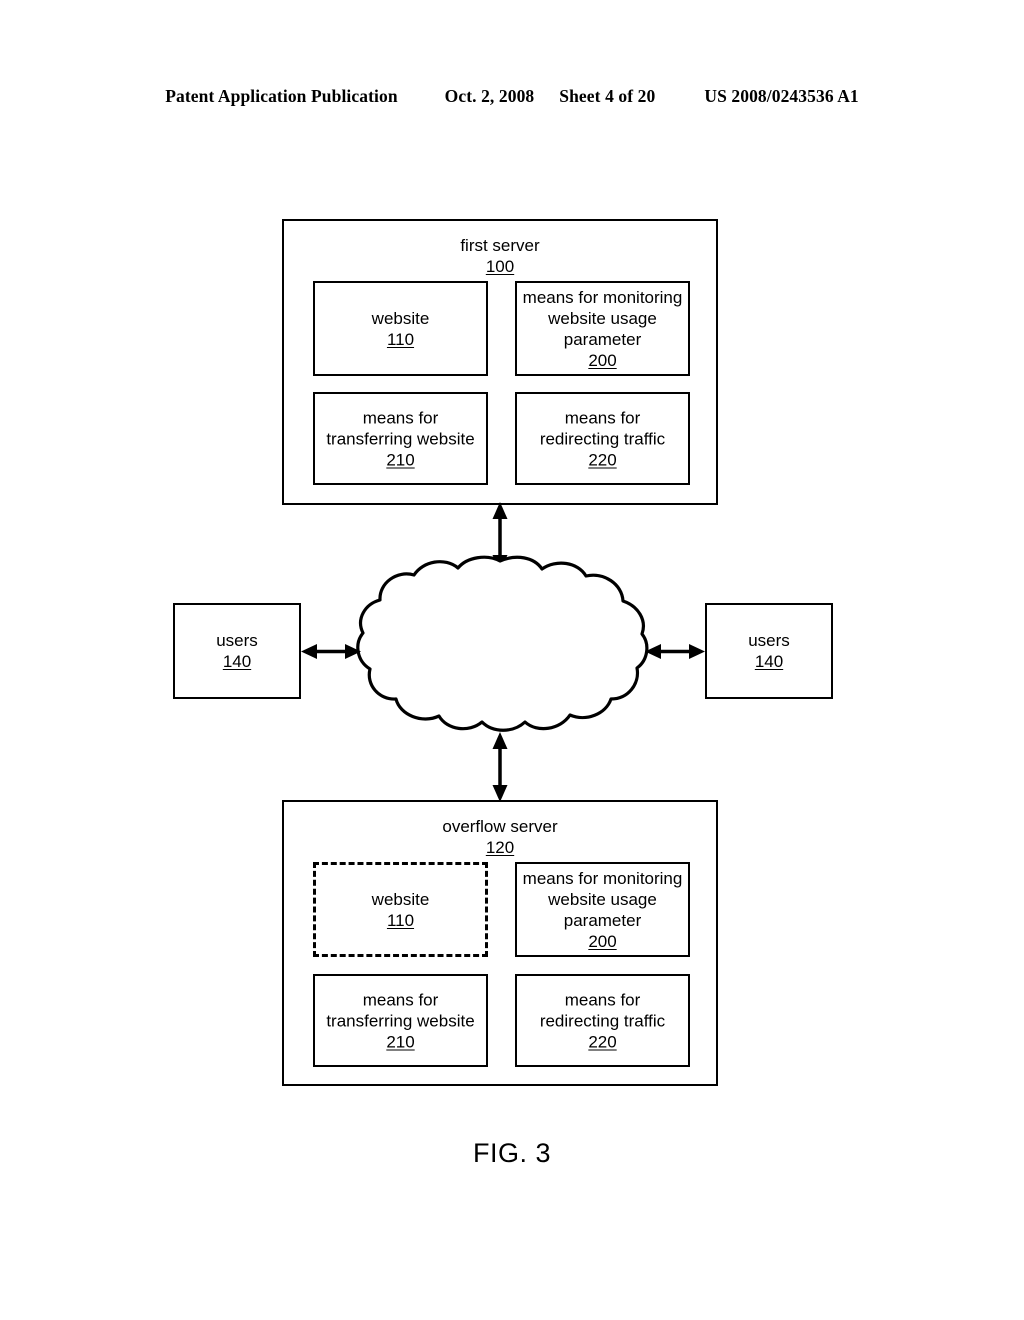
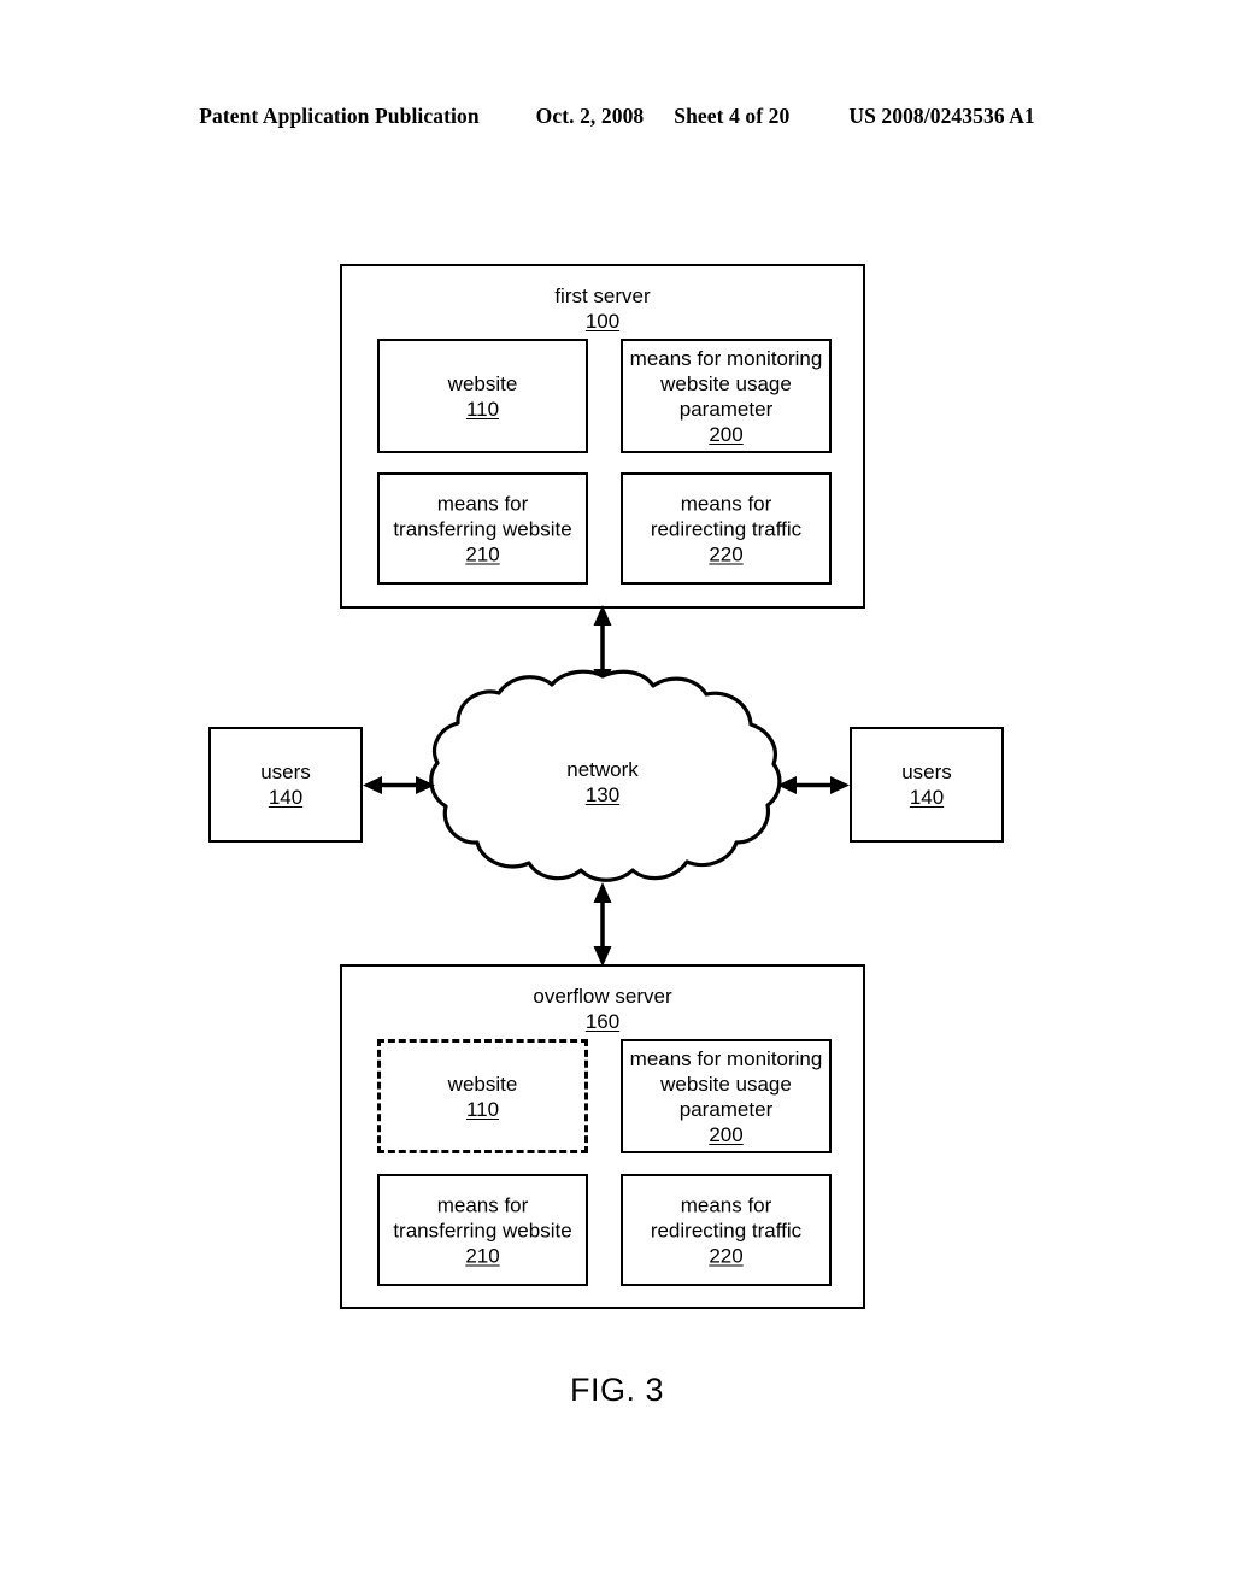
  Patent Application Publication Oct. 2, 2008 Sheet 4 of 20 US 2008/0243536 A1
  first server
  100
  website
  110
  means for monitoring
  website usage
  parameter
  200
  means for
  transferring website
  210
  means for
  redirecting traffic
  220
+ network
+ 130
  users
  140
  users
  140
  overflow server
- 120
+ 160
  website
  110
  means for monitoring
  website usage
  parameter
  200
  means for
  transferring website
  210
  means for
  redirecting traffic
  220
  FIG. 3
